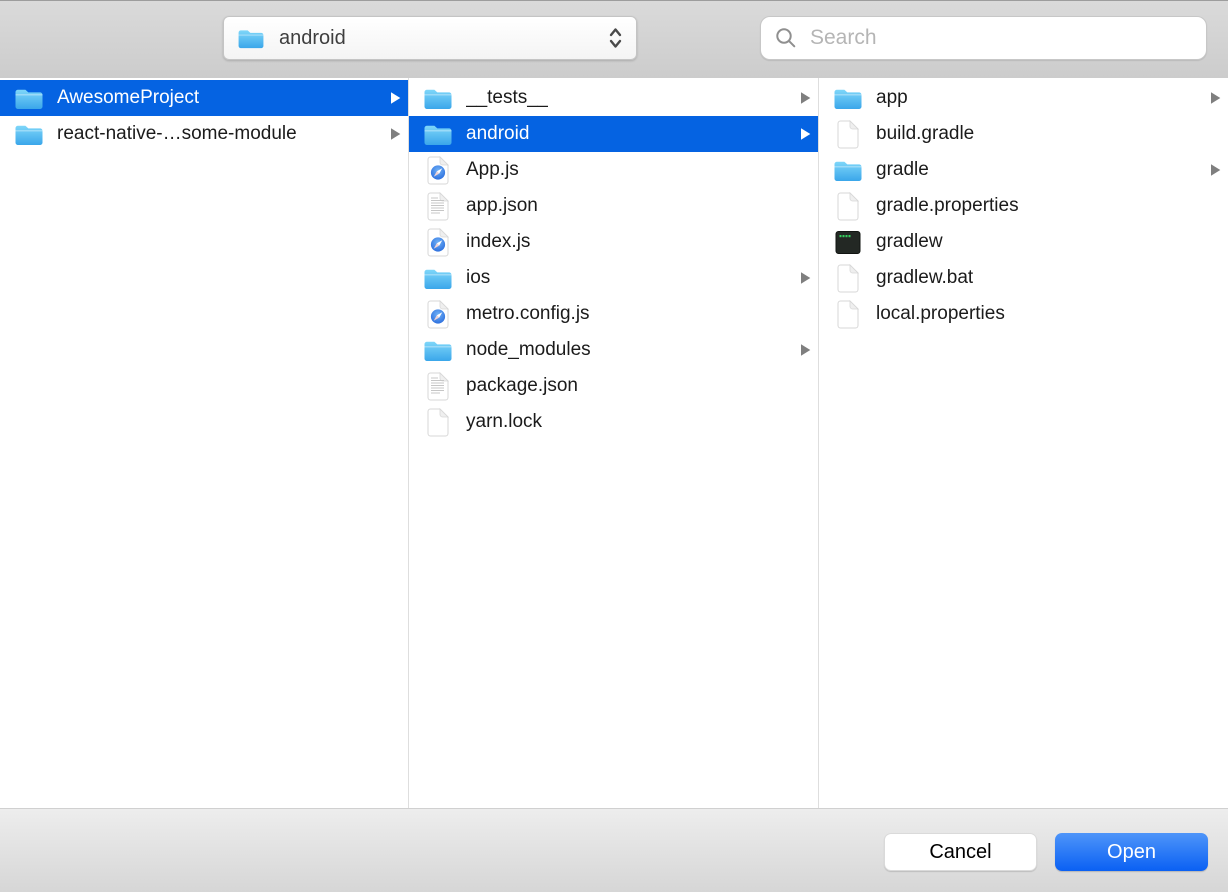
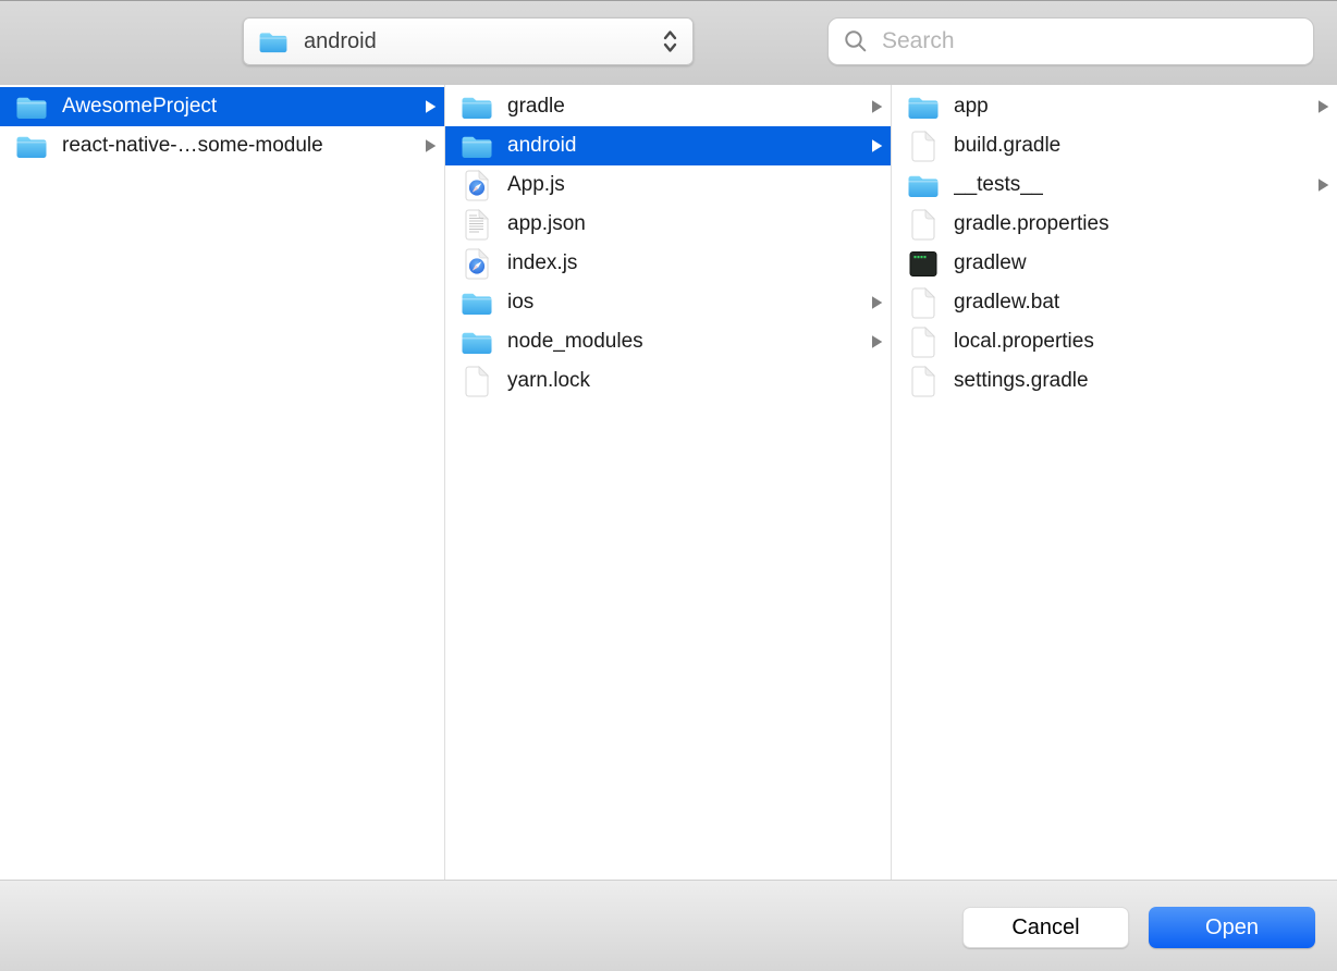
  android
  Search
  AwesomeProject
  react-native-…some-module
- __tests__
+ gradle
  android
  App.js
  app.json
  index.js
  ios
- metro.config.js
  node_modules
- package.json
  yarn.lock
  app
  build.gradle
- gradle
+ __tests__
  gradle.properties
  gradlew
  gradlew.bat
  local.properties
+ settings.gradle
  Cancel
  Open
